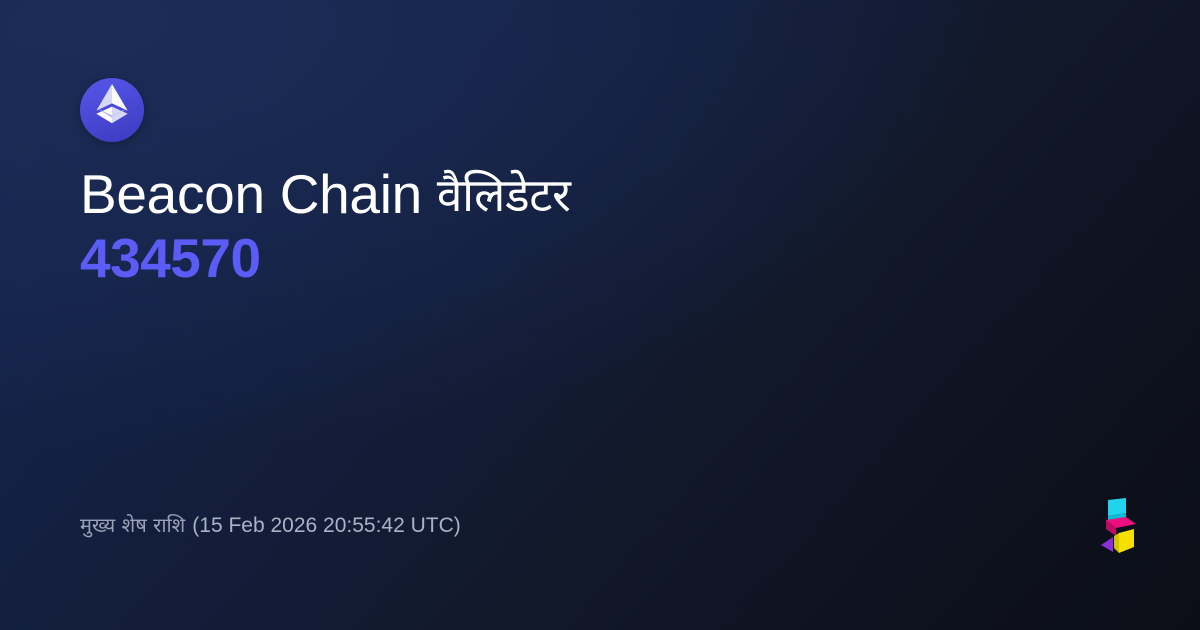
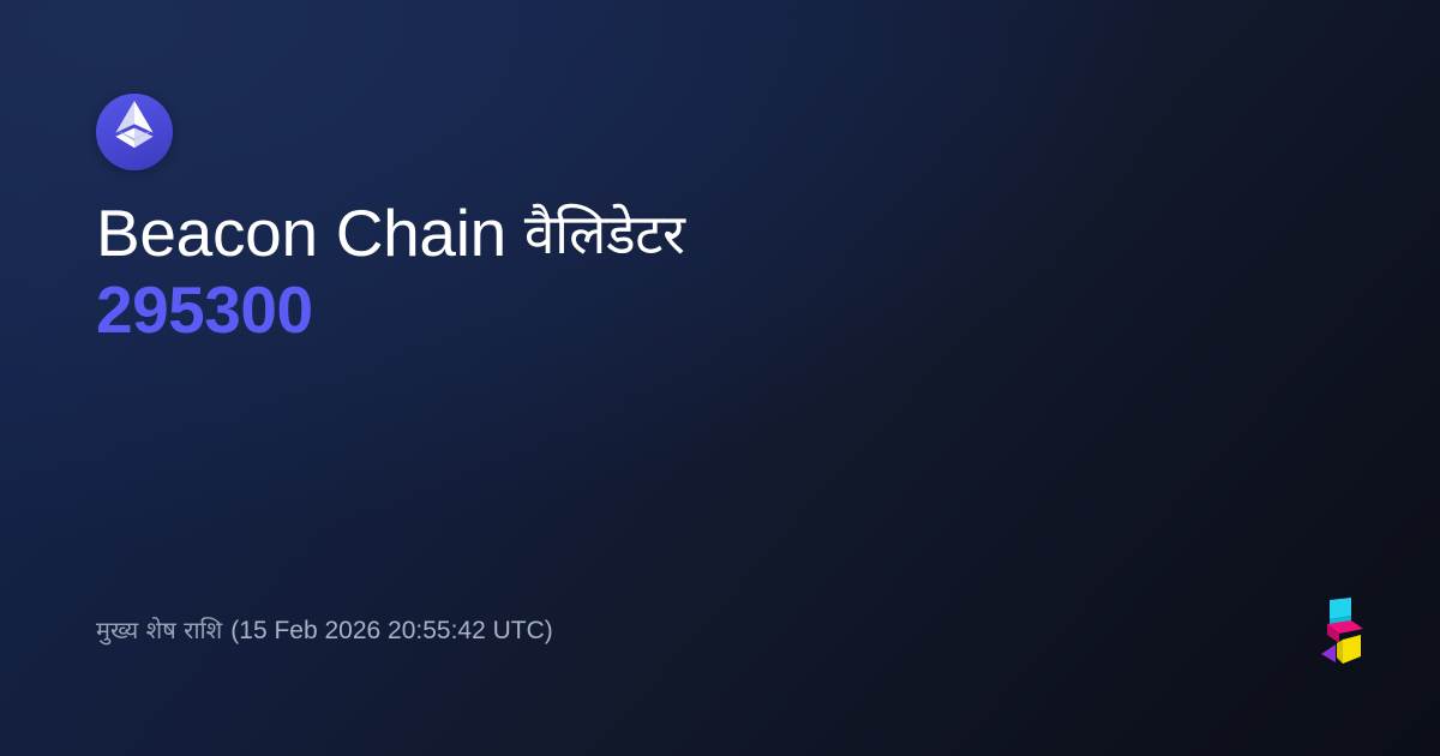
  Beacon Chain वैलिडेटर
- 434570
+ 295300
  मुख्य शेष राशि (15 Feb 2026 20:55:42 UTC)
